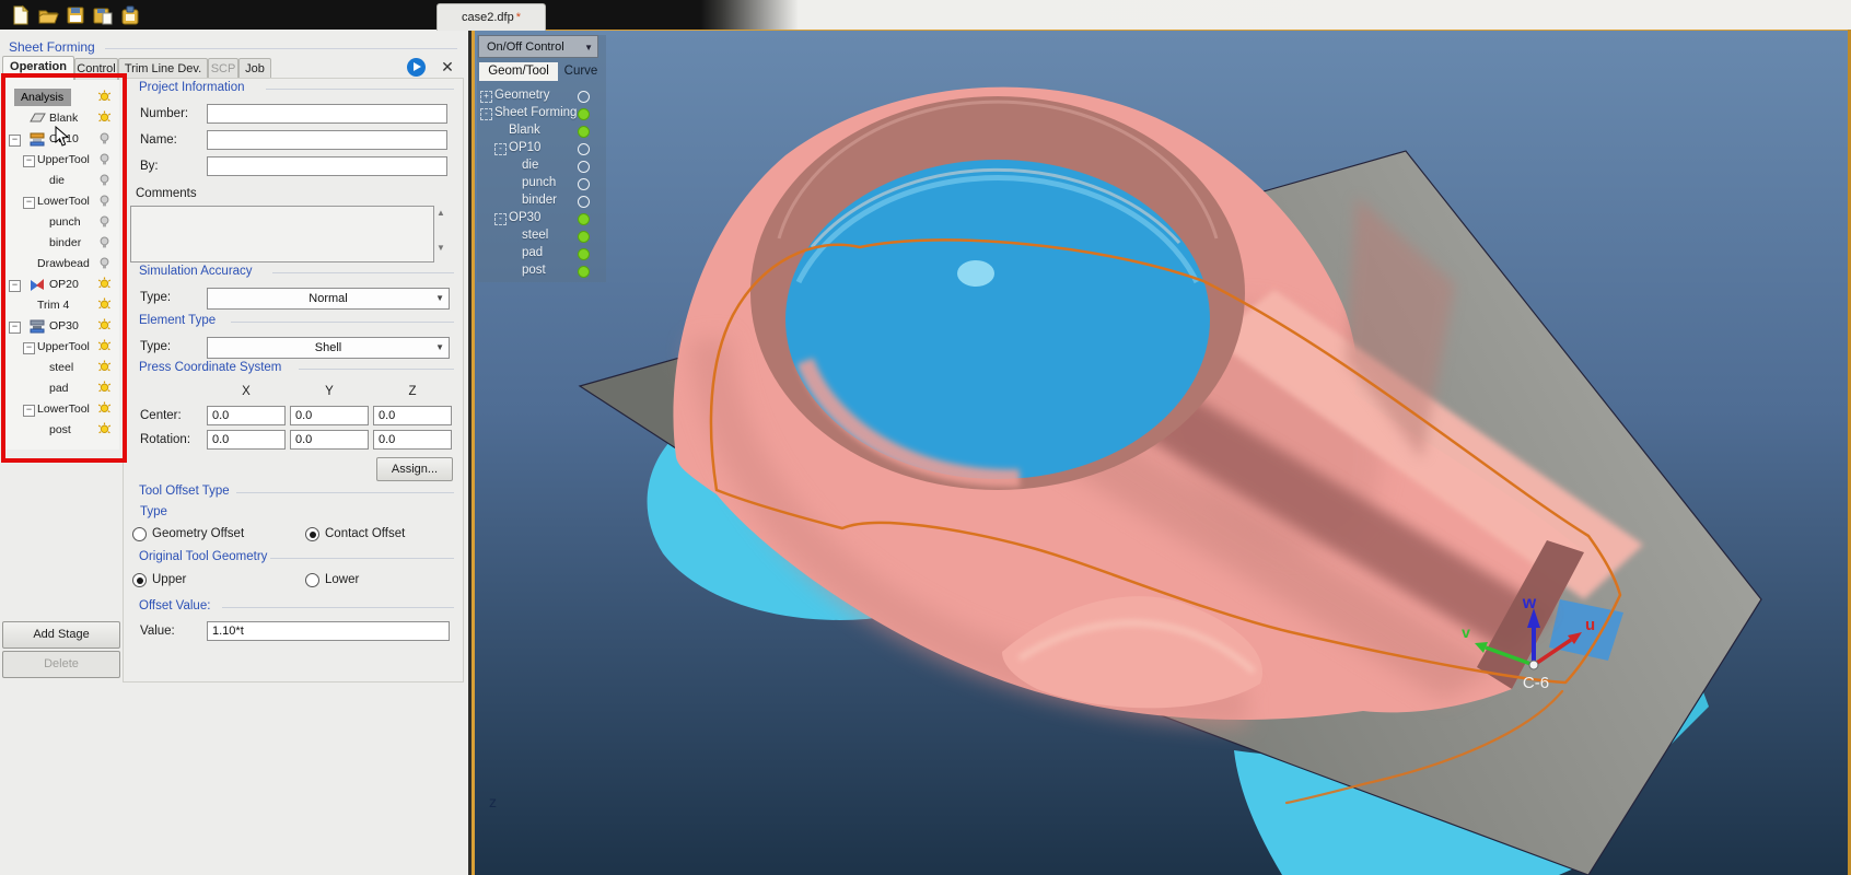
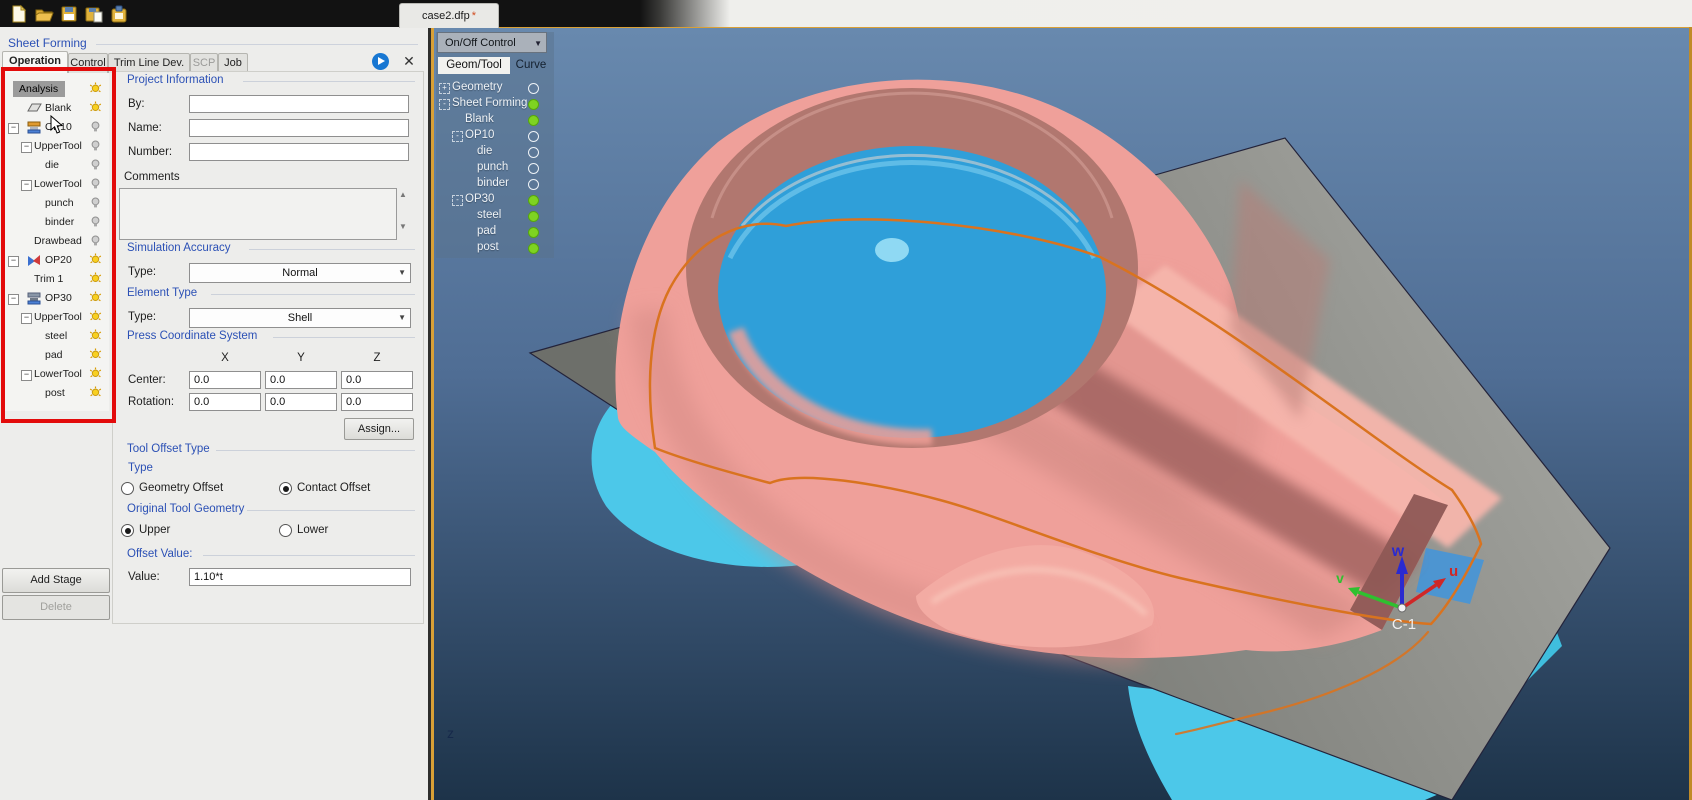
  w
  u
  v
- C-6
+ C-1
  On/Off Control
  ▼
  Geom/Tool
  Curve
  +
  Geometry
  -
  Sheet Forming
  Blank
  -
  OP10
  die
  punch
  binder
  -
  OP30
  steel
  pad
  post
  case2.dfp *
  Sheet Forming
  Operation
  Control
  Trim Line Dev.
  SCP
  Job
  ✕
  Project Information
- Number:
+ By:
  Name:
- By:
+ Number:
  Comments
  ▲
  ▼
  Simulation Accuracy
  Type:
  Normal
  ▼
  Element Type
  Type:
  Shell
  ▼
  Press Coordinate System
  X
  Y
  Z
  Center:
  0.0
  0.0
  0.0
  Rotation:
  0.0
  0.0
  0.0
  Assign...
  Tool Offset Type
  Type
  Geometry Offset
  Contact Offset
  Original Tool Geometry
  Upper
  Lower
  Offset Value:
  Value:
  1.10*t
  Add Stage
  Delete
  Analysis
  Blank
  −
  O10
  −
  UpperTool
  die
  −
  LowerTool
  punch
  binder
  Drawbead
  −
  OP20
- Trim 4
+ Trim 1
  −
  OP30
  −
  UpperTool
  steel
  pad
  −
  LowerTool
  post
